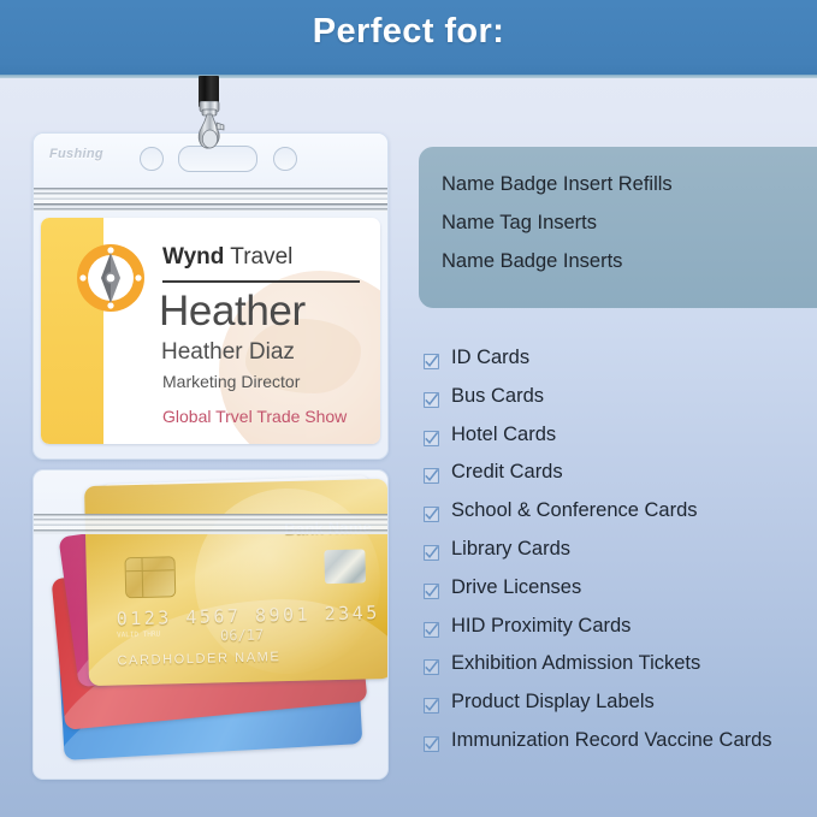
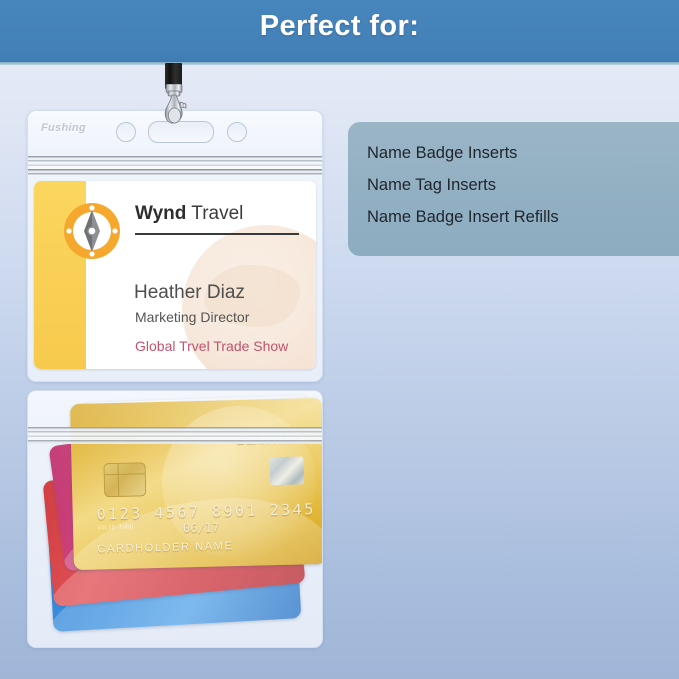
  Perfect for:
  Fushing
  Wynd Travel
- Heather
  Heather Diaz
  Marketing Director
  Global Trvel Trade Show
- Name Badge Insert Refills
+ Name Badge Inserts
  Name Tag Inserts
- Name Badge Inserts
+ Name Badge Insert Refills
- ID Cards
- Bus Cards
- Hotel Cards
- Credit Cards
- School & Conference Cards
- Library Cards
- Drive Licenses
- HID Proximity Cards
- Exhibition Admission Tickets
- Product Display Labels
- Immunization Record Vaccine Cards
